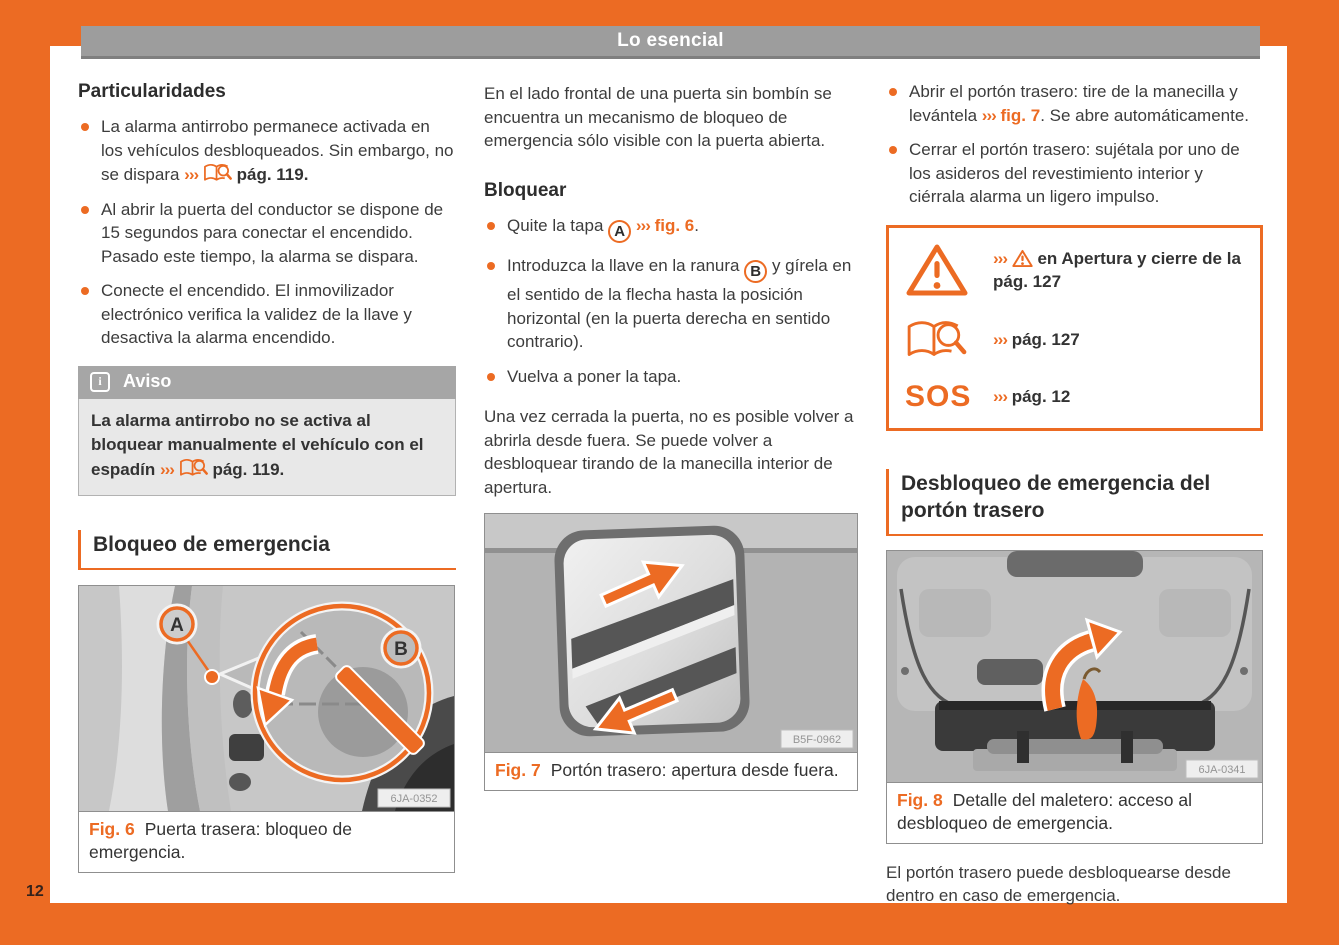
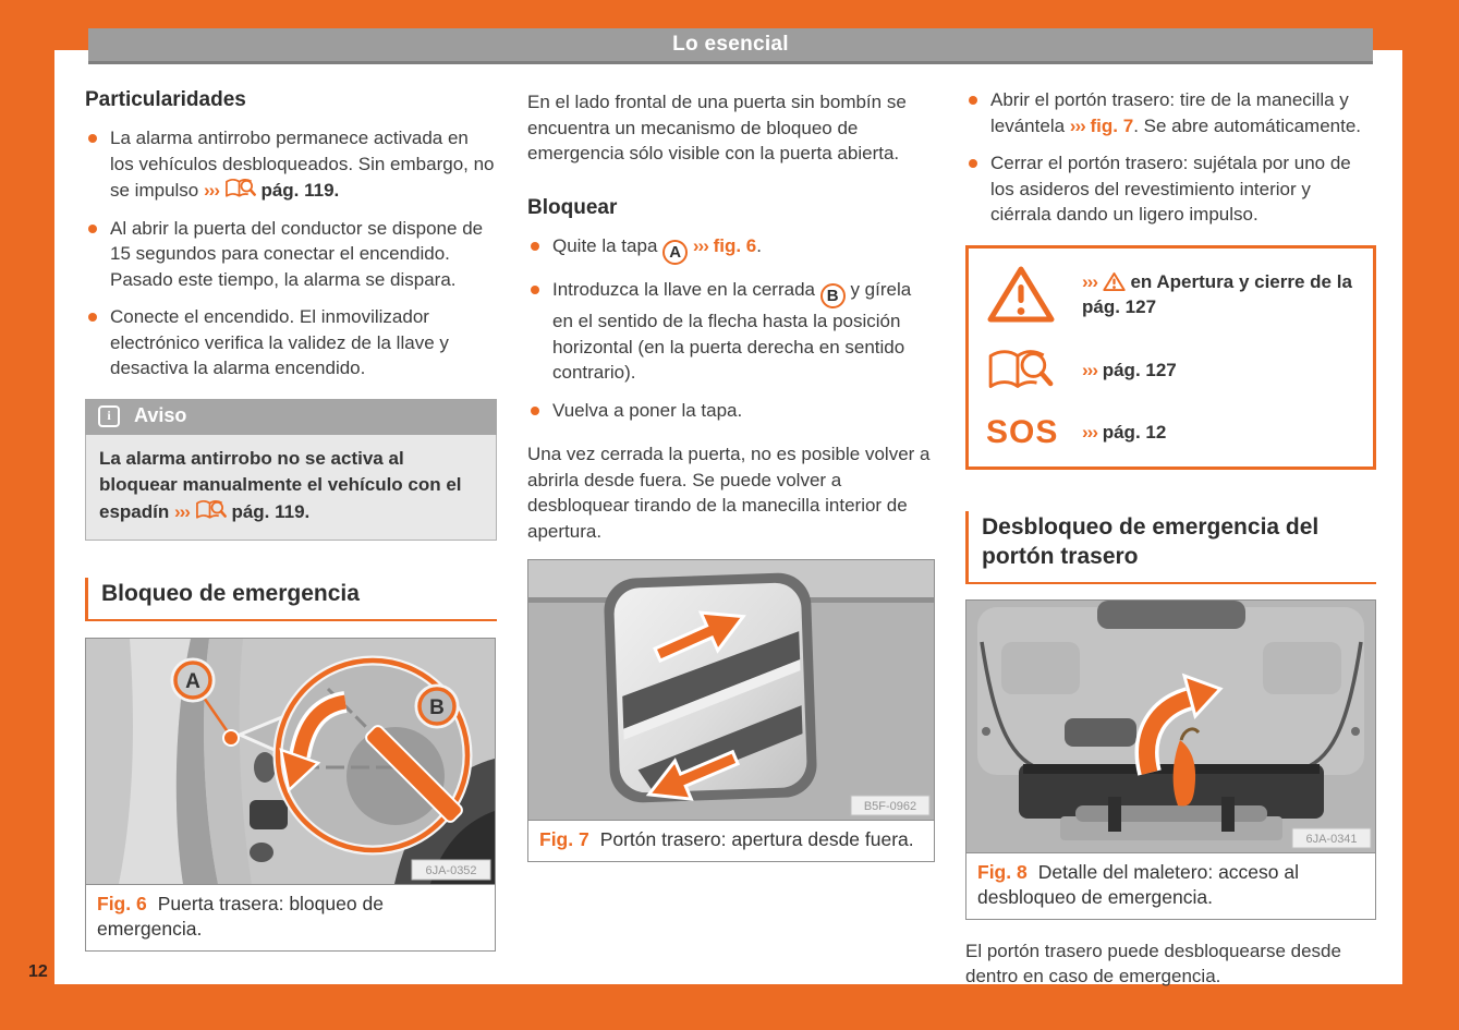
  Lo esencial
  12
  Particularidades
- La alarma antirrobo permanece activada en los vehículos desbloqueados. Sin embargo, no se dispara ››› pág. 119.
+ La alarma antirrobo permanece activada en los vehículos desbloqueados. Sin embargo, no se impulso ››› pág. 119.
  Al abrir la puerta del conductor se dispone de 15 segundos para conectar el encendido. Pasado este tiempo, la alarma se dispara.
  Conecte el encendido. El inmovilizador electrónico verifica la validez de la llave y desactiva la alarma encendido.
  i
  Aviso
  La alarma antirrobo no se activa al bloquear manualmente el vehículo con el espadín ››› pág. 119.
  Bloqueo de emergencia
  A
  B
  6JA-0352
  Fig. 6 Puerta trasera: bloqueo de emergencia.
  En el lado frontal de una puerta sin bombín se encuentra un mecanismo de bloqueo de emergencia sólo visible con la puerta abierta.
  Bloquear
  Quite la tapa A ››› fig. 6.
- Introduzca la llave en la ranura B y gírela en el sentido de la flecha hasta la posición horizontal (en la puerta derecha en sentido contrario).
+ Introduzca la llave en la cerrada B y gírela en el sentido de la flecha hasta la posición horizontal (en la puerta derecha en sentido contrario).
  Vuelva a poner la tapa.
  Una vez cerrada la puerta, no es posible volver a abrirla desde fuera. Se puede volver a desbloquear tirando de la manecilla interior de apertura.
  B5F-0962
  Fig. 7 Portón trasero: apertura desde fuera.
  Abrir el portón trasero: tire de la manecilla y levántela ››› fig. 7. Se abre automáticamente.
- Cerrar el portón trasero: sujétala por uno de los asideros del revestimiento interior y ciérrala alarma un ligero impulso.
+ Cerrar el portón trasero: sujétala por uno de los asideros del revestimiento interior y ciérrala dando un ligero impulso.
  ››› en Apertura y cierre de la pág. 127
  ››› pág. 127
  SOS
  ››› pág. 12
  Desbloqueo de emergencia del portón trasero
  6JA-0341
  Fig. 8 Detalle del maletero: acceso al desbloqueo de emergencia.
  El portón trasero puede desbloquearse desde dentro en caso de emergencia.
